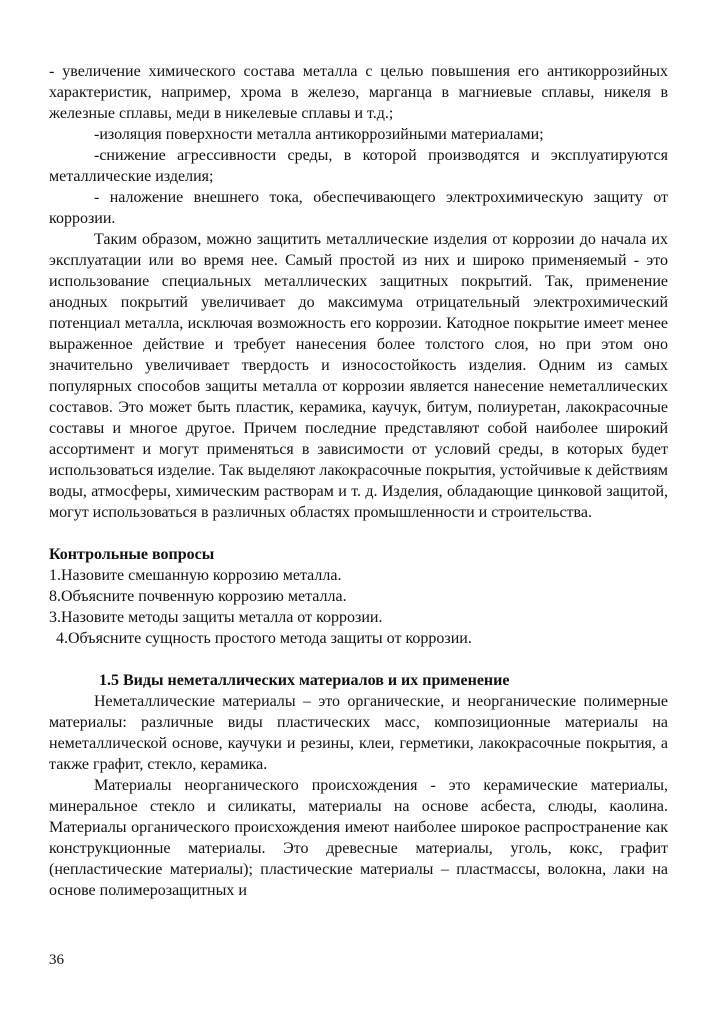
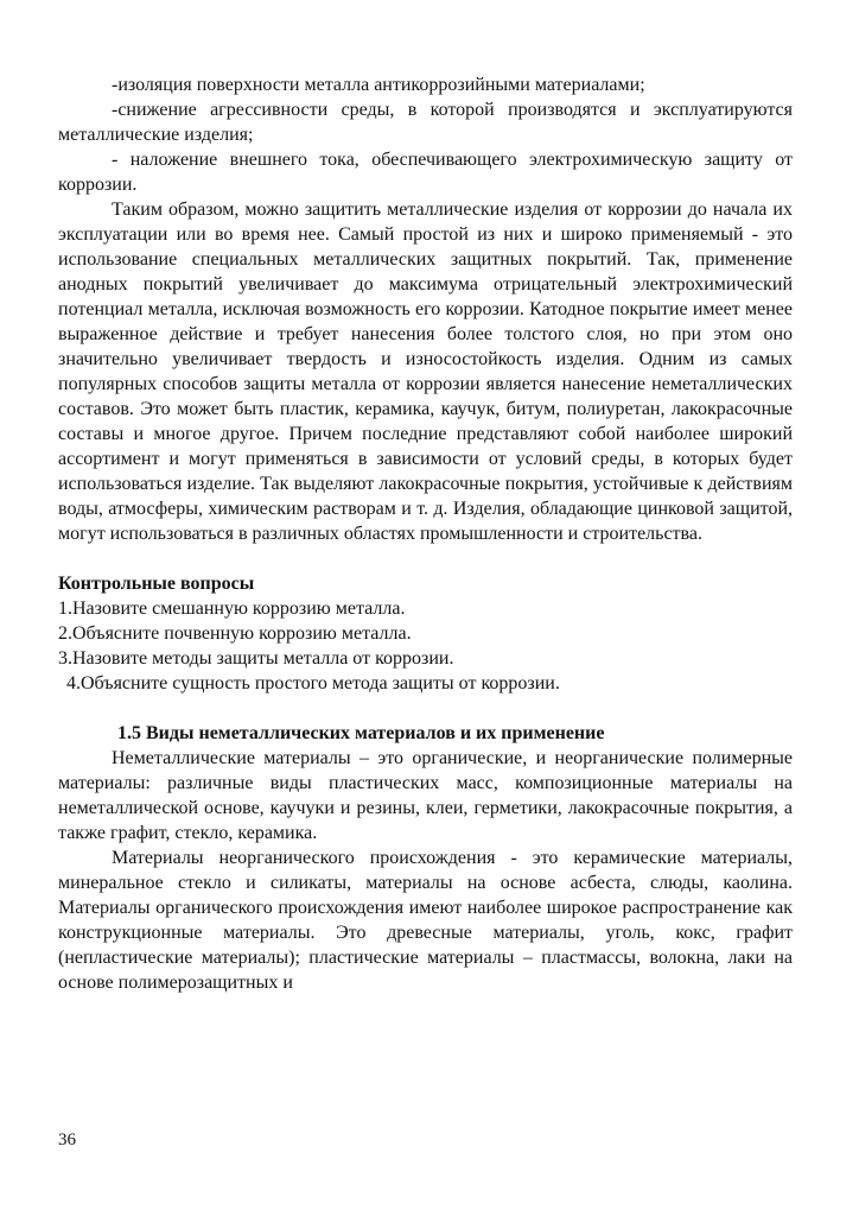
- - увеличение химического состава металла с целью повышения его антикоррозийных характеристик, например, хрома в железо, марганца в магниевые сплавы, никеля в железные сплавы, меди в никелевые сплавы и т.д.;
  -изоляция поверхности металла антикоррозийными материалами;
  -снижение агрессивности среды, в которой производятся и эксплуатируются металлические изделия;
  - наложение внешнего тока, обеспечивающего электрохимическую защиту от коррозии.
  Таким образом, можно защитить металлические изделия от коррозии до начала их эксплуатации или во время нее. Самый простой из них и широко применяемый - это использование специальных металлических защитных покрытий. Так, применение анодных покрытий увеличивает до максимума отрицательный электрохимический потенциал металла, исключая возможность его коррозии. Катодное покрытие имеет менее выраженное действие и требует нанесения более толстого слоя, но при этом оно значительно увеличивает твердость и износостойкость изделия. Одним из самых популярных способов защиты металла от коррозии является нанесение неметаллических составов. Это может быть пластик, керамика, каучук, битум, полиуретан, лакокрасочные составы и многое другое. Причем последние представляют собой наиболее широкий ассортимент и могут применяться в зависимости от условий среды, в которых будет использоваться изделие. Так выделяют лакокрасочные покрытия, устойчивые к действиям воды, атмосферы, химическим растворам и т. д. Изделия, обладающие цинковой защитой, могут использоваться в различных областях промышленности и строительства.
  Контрольные вопросы
  1.Назовите смешанную коррозию металла.
- 8.Объясните почвенную коррозию металла.
+ 2.Объясните почвенную коррозию металла.
  3.Назовите методы защиты металла от коррозии.
  4.Объясните сущность простого метода защиты от коррозии.
  1.5 Виды неметаллических материалов и их применение
  Неметаллические материалы – это органические, и неорганические полимерные материалы: различные виды пластических масс, композиционные материалы на неметаллической основе, каучуки и резины, клеи, герметики, лакокрасочные покрытия, а также графит, стекло, керамика.
  Материалы неорганического происхождения - это керамические материалы, минеральное стекло и силикаты, материалы на основе асбеста, слюды, каолина. Материалы органического происхождения имеют наиболее широкое распространение как конструкционные материалы. Это древесные материалы, уголь, кокс, графит (непластические материалы); пластические материалы – пластмассы, волокна, лаки на основе полимерозащитных и
  36
